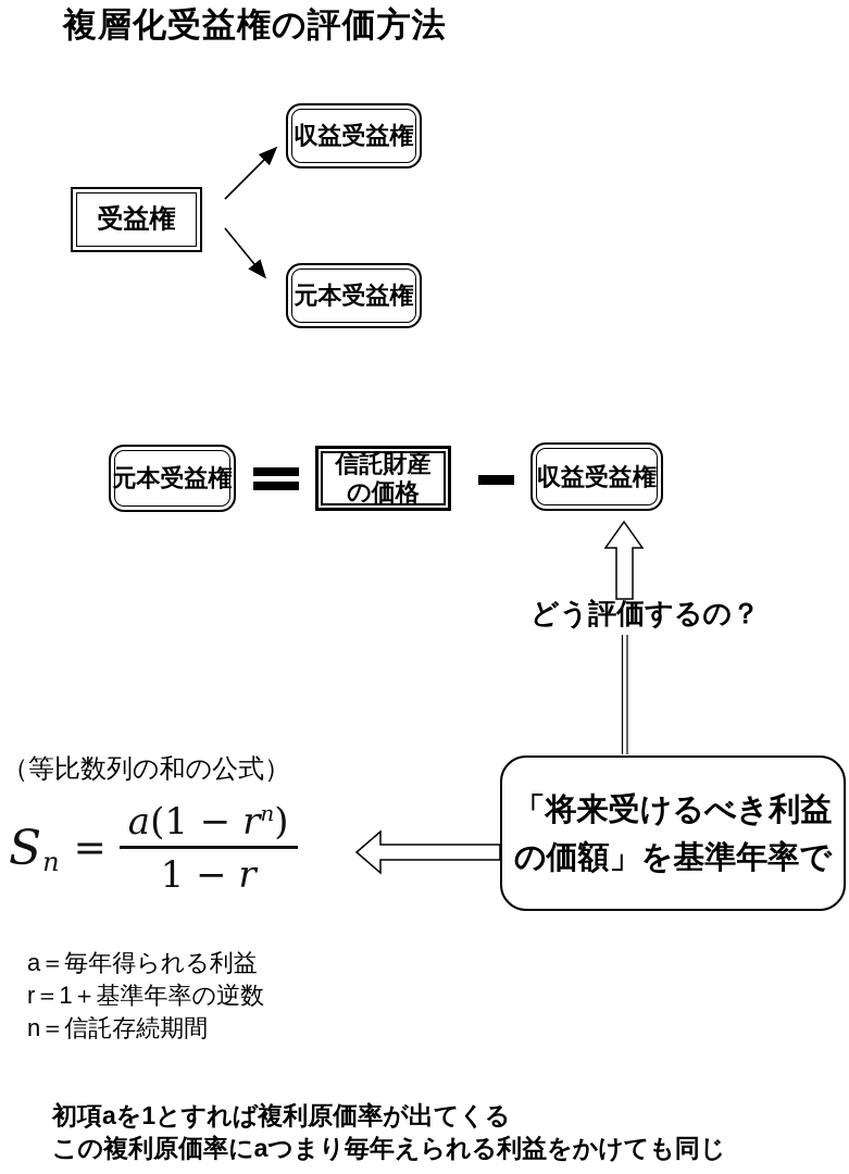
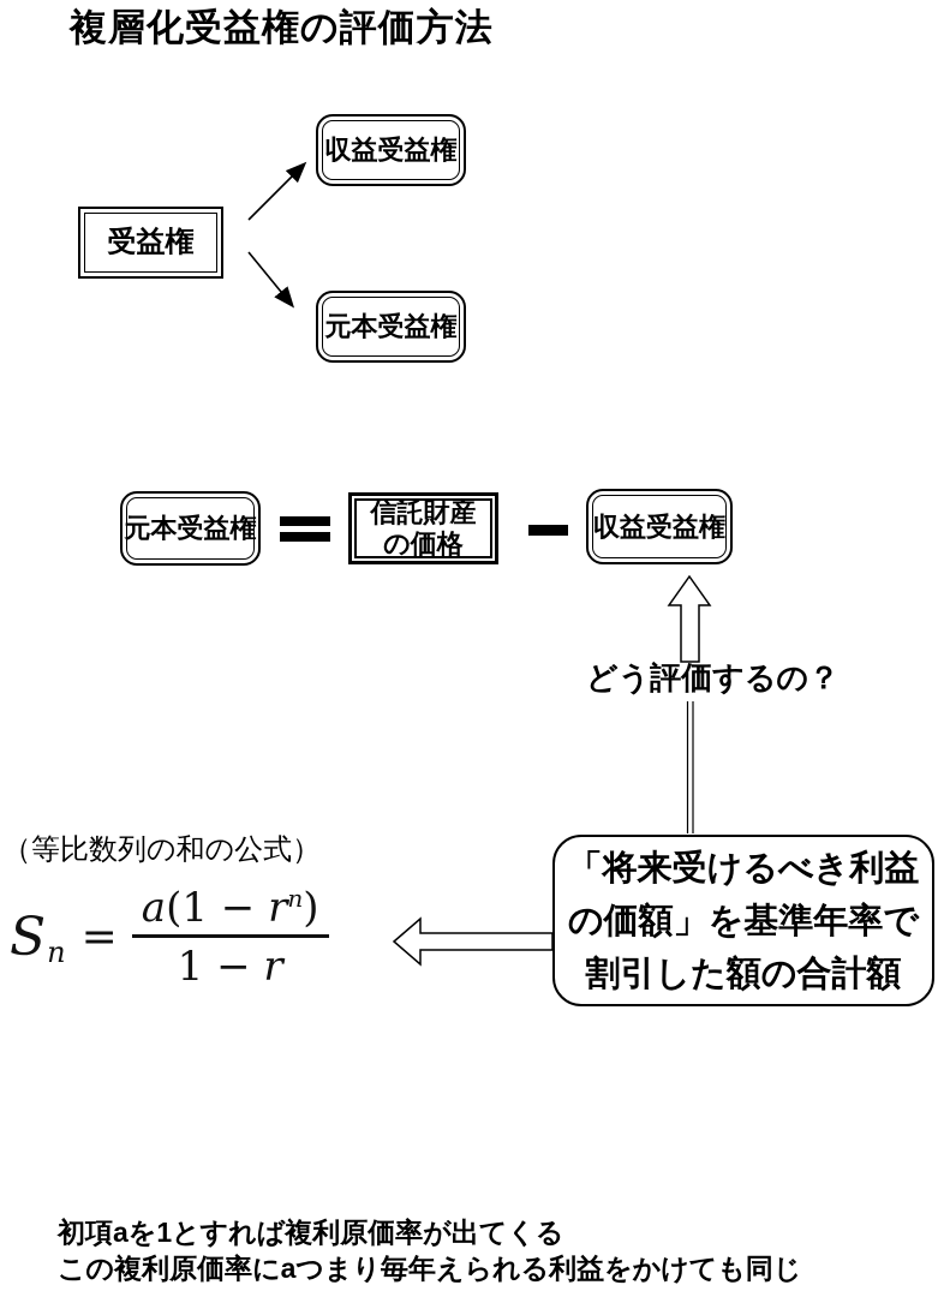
  複層化受益権の評価方法
  受益権
  収益受益権
  元本受益権
  元本受益権
  信託財産
  の価格
  収益受益権
  どう評価するの？
  「将来受けるべき利益
  の価額」を基準年率で
+ 割引した額の合計額
  （等比数列の和の公式）
  S
  n
  =
  a(1 − rn)
  1 − r
- a＝毎年得られる利益
- r＝1＋基準年率の逆数
- n＝信託存続期間
  初項aを1とすれば複利原価率が出てくる
  この複利原価率にaつまり毎年えられる利益をかけても同じ
